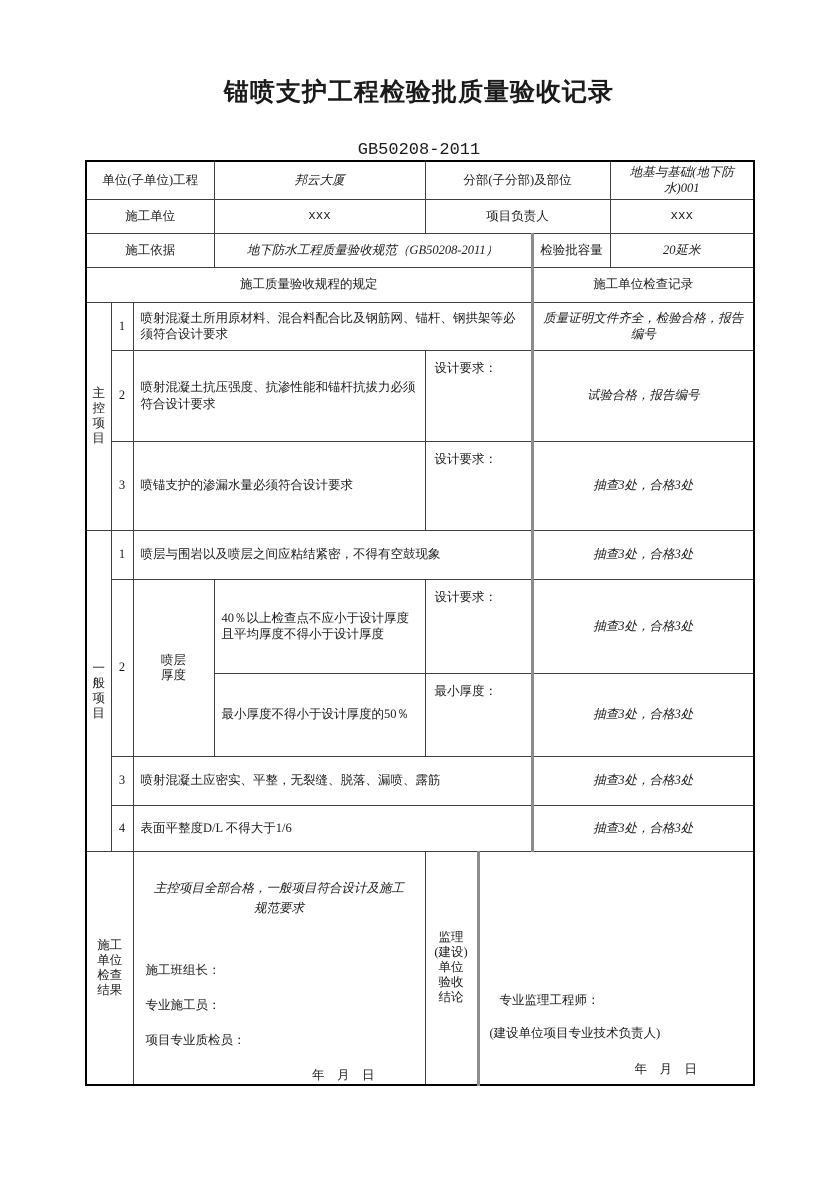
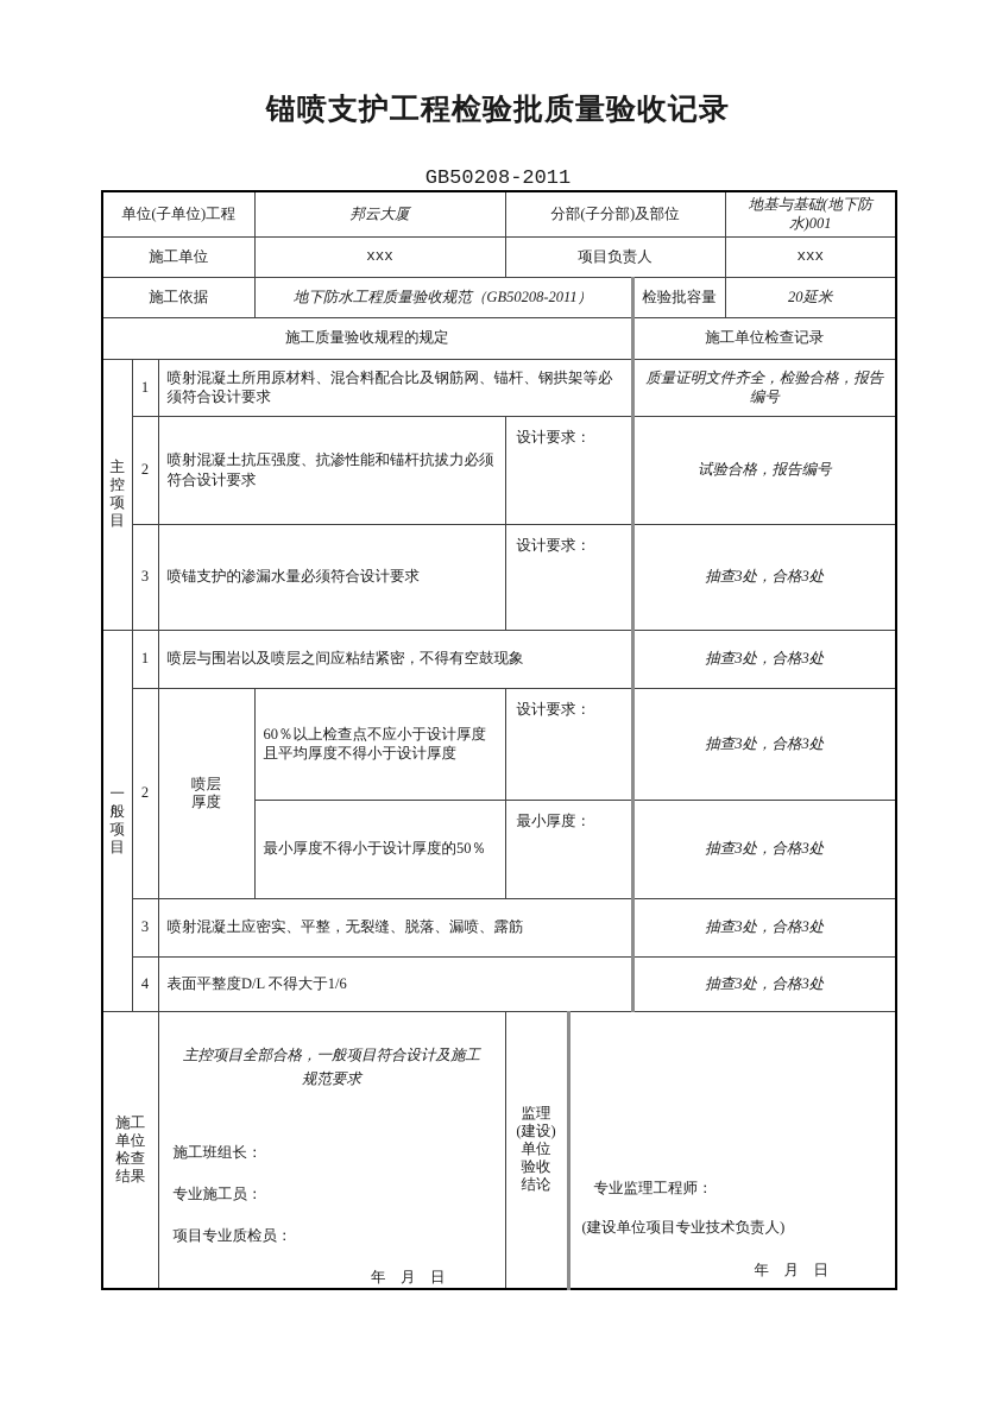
  锚喷支护工程检验批质量验收记录
  GB50208-2011
  单位(子单位)工程	邦云大厦	分部(子分部)及部位	地基与基础(地下防水)001
  施工单位	xxx	项目负责人	xxx
  施工依据	地下防水工程质量验收规范（GB50208-2011）	检验批容量	20延米
  施工质量验收规程的规定	施工单位检查记录
  主 控 项 目	1	喷射混凝土所用原材料、混合料配合比及钢筋网、锚杆、钢拱架等必须符合设计要求	质量证明文件齐全，检验合格，报告编号
  2	喷射混凝土抗压强度、抗渗性能和锚杆抗拔力必须符合设计要求	设计要求：	试验合格，报告编号
  3	喷锚支护的渗漏水量必须符合设计要求	设计要求：	抽查3处，合格3处
  一 般 项 目	1	喷层与围岩以及喷层之间应粘结紧密，不得有空鼓现象	抽查3处，合格3处
- 2	喷层 厚度	40％以上检查点不应小于设计厚度且平均厚度不得小于设计厚度	设计要求：	抽查3处，合格3处
+ 2	喷层 厚度	60％以上检查点不应小于设计厚度且平均厚度不得小于设计厚度	设计要求：	抽查3处，合格3处
  最小厚度不得小于设计厚度的50％	最小厚度：	抽查3处，合格3处
  3	喷射混凝土应密实、平整，无裂缝、脱落、漏喷、露筋	抽查3处，合格3处
  4	表面平整度D/L 不得大于1/6	抽查3处，合格3处
  施工 单位 检查 结果	主控项目全部合格，一般项目符合设计及施工规范要求 施工班组长： 专业施工员： 项目专业质检员： 年 月 日	监理 (建设) 单位 验收 结论	专业监理工程师： (建设单位项目专业技术负责人) 年 月 日
